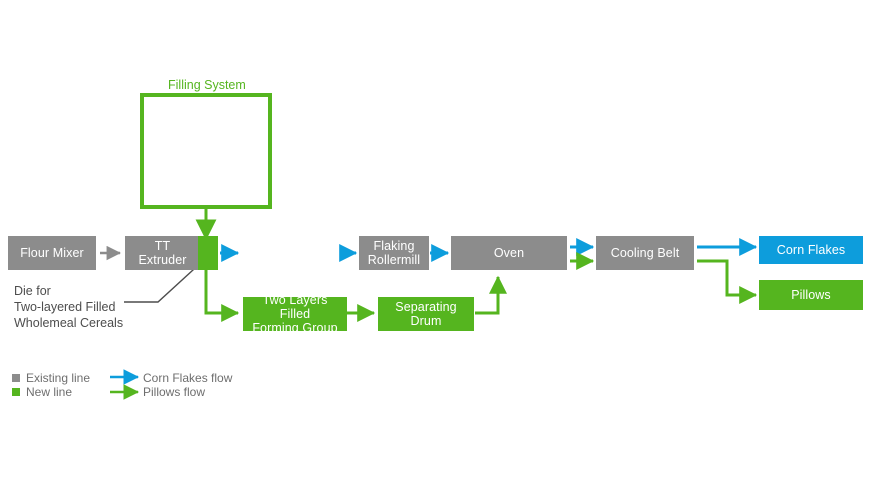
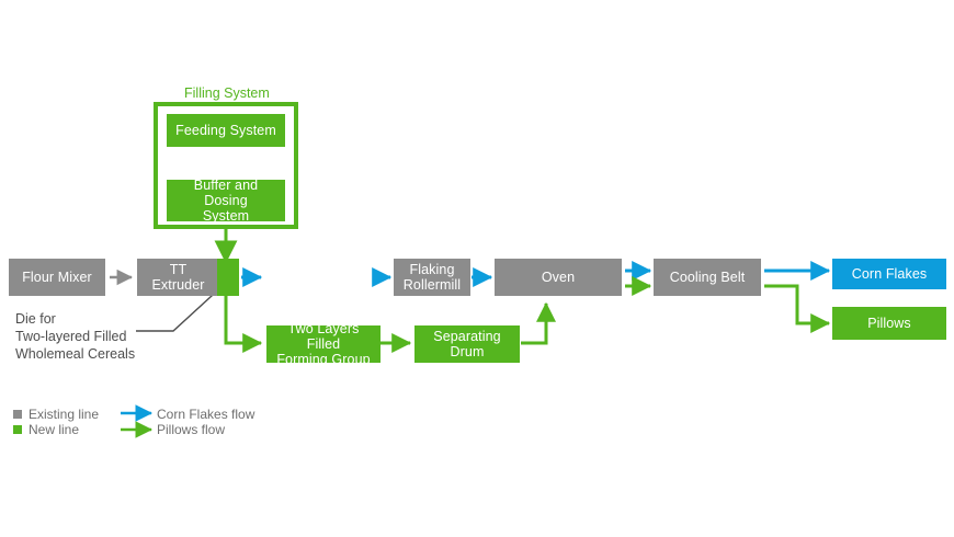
  Filling System
+ Feeding System
+ Buffer and Dosing
+ System
  Flour Mixer
  TT
  Extruder
  Flaking
  Rollermill
  Oven
  Cooling Belt
  Corn Flakes
  Pillows
  Two Layers Filled
  Forming Group
  Separating
  Drum
  Die for
  Two-layered Filled
  Wholemeal Cereals
  Existing line
  New line
  Corn Flakes flow
  Pillows flow
